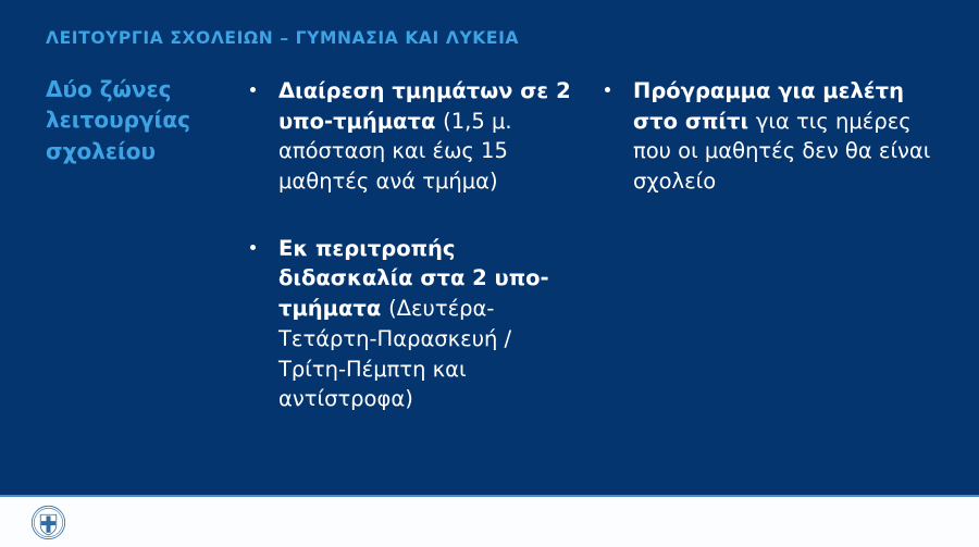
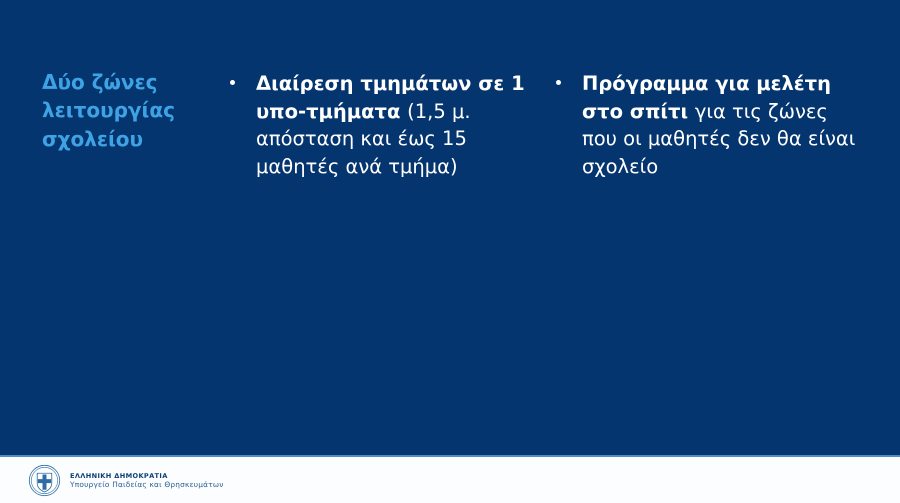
- ΛΕΙΤΟΥΡΓΙΑ ΣΧΟΛΕΙΩΝ – ΓΥΜΝΑΣΙΑ ΚΑΙ ΛΥΚΕΙΑ
  Δύο ζώνες λειτουργίας σχολείου
- Διαίρεση τμημάτων σε 2 υπο-τμήματα (1,5 μ. απόσταση και έως 15 μαθητές ανά τμήμα)
+ Διαίρεση τμημάτων σε 1 υπο-τμήματα (1,5 μ. απόσταση και έως 15 μαθητές ανά τμήμα)
- Εκ περιτροπής διδασκαλία στα 2 υπο-τμήματα (Δευτέρα-Τετάρτη-Παρασκευή / Τρίτη-Πέμπτη και αντίστροφα)
- Πρόγραμμα για μελέτη στο σπίτι για τις ημέρες που οι μαθητές δεν θα είναι σχολείο
+ Πρόγραμμα για μελέτη στο σπίτι για τις ζώνες που οι μαθητές δεν θα είναι σχολείο
+ ΕΛΛΗΝΙΚΗ ΔΗΜΟΚΡΑΤΙΑ
+ Υπουργείο Παιδείας και Θρησκευμάτων
